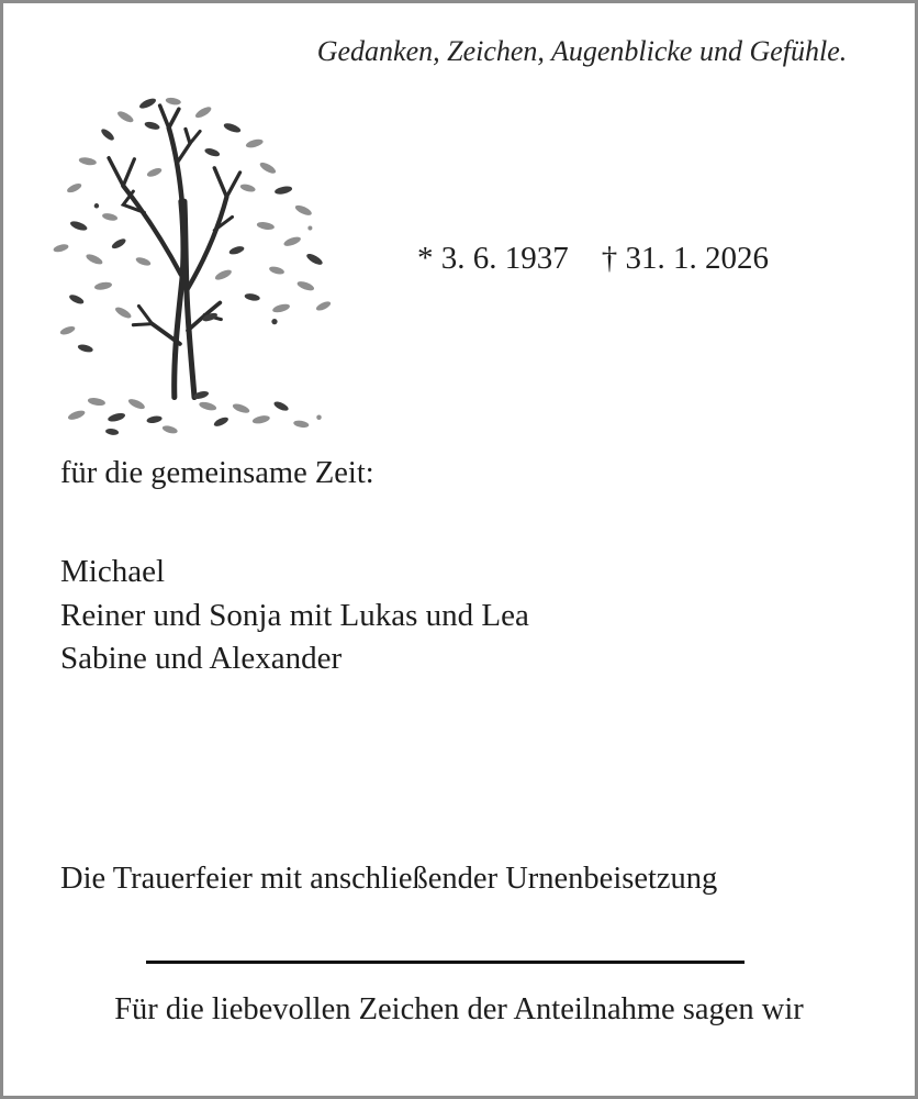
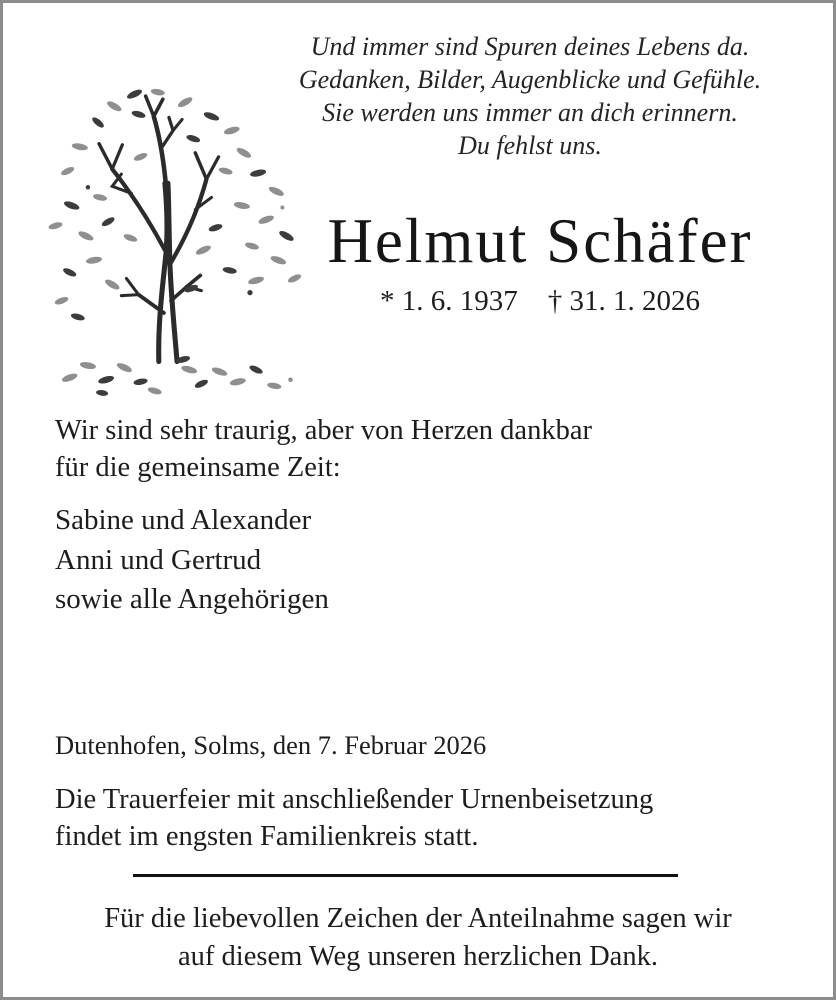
+ Und immer sind Spuren deines Lebens da.
- Gedanken, Zeichen, Augenblicke und Gefühle.
+ Gedanken, Bilder, Augenblicke und Gefühle.
+ Sie werden uns immer an dich erinnern.
+ Du fehlst uns.
+ Helmut Schäfer
- * 3. 6. 1937 † 31. 1. 2026
+ * 1. 6. 1937 † 31. 1. 2026
+ Wir sind sehr traurig, aber von Herzen dankbar
  für die gemeinsame Zeit:
- Michael
- Reiner und Sonja mit Lukas und Lea
  Sabine und Alexander
+ Anni und Gertrud
+ sowie alle Angehörigen
+ Dutenhofen, Solms, den 7. Februar 2026
  Die Trauerfeier mit anschließender Urnenbeisetzung
+ findet im engsten Familienkreis statt.
  Für die liebevollen Zeichen der Anteilnahme sagen wir
+ auf diesem Weg unseren herzlichen Dank.
